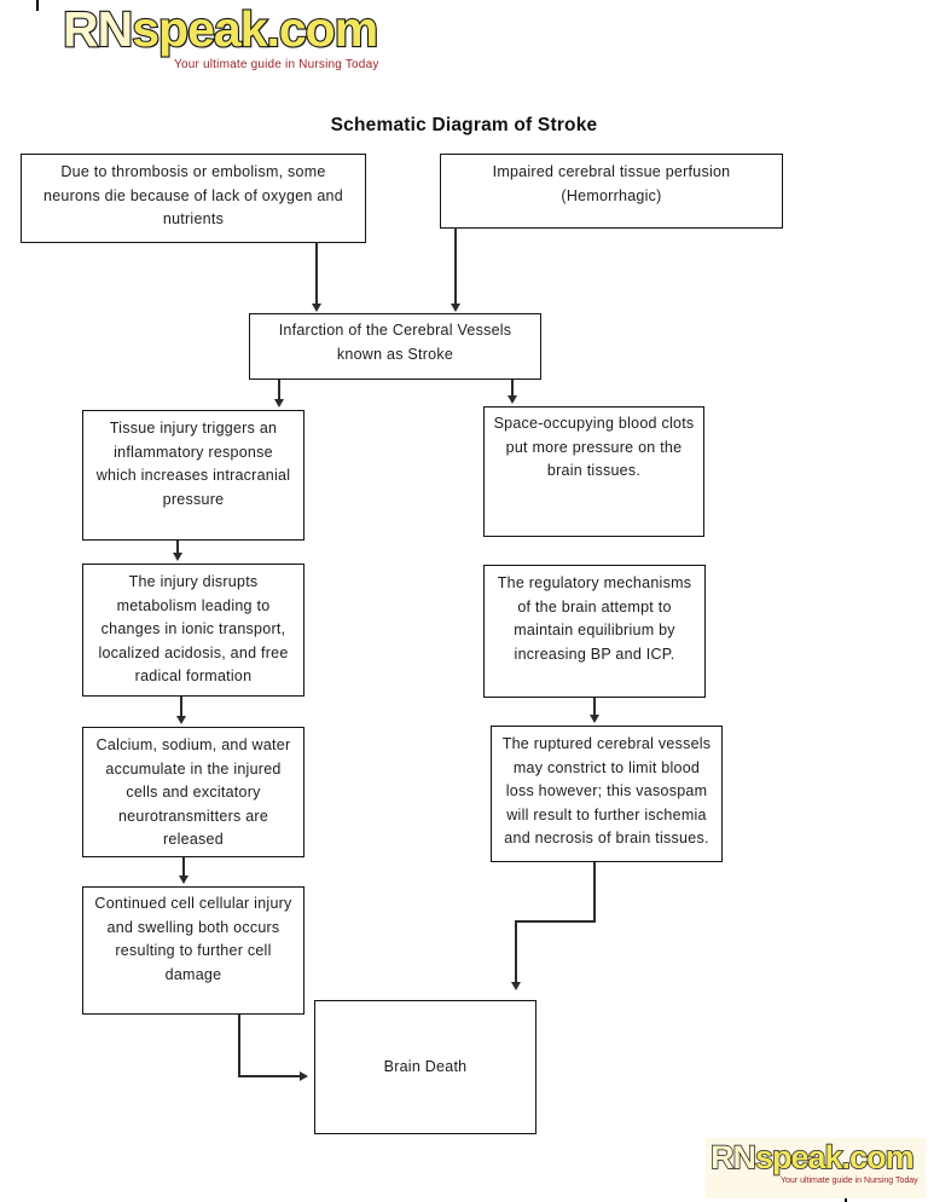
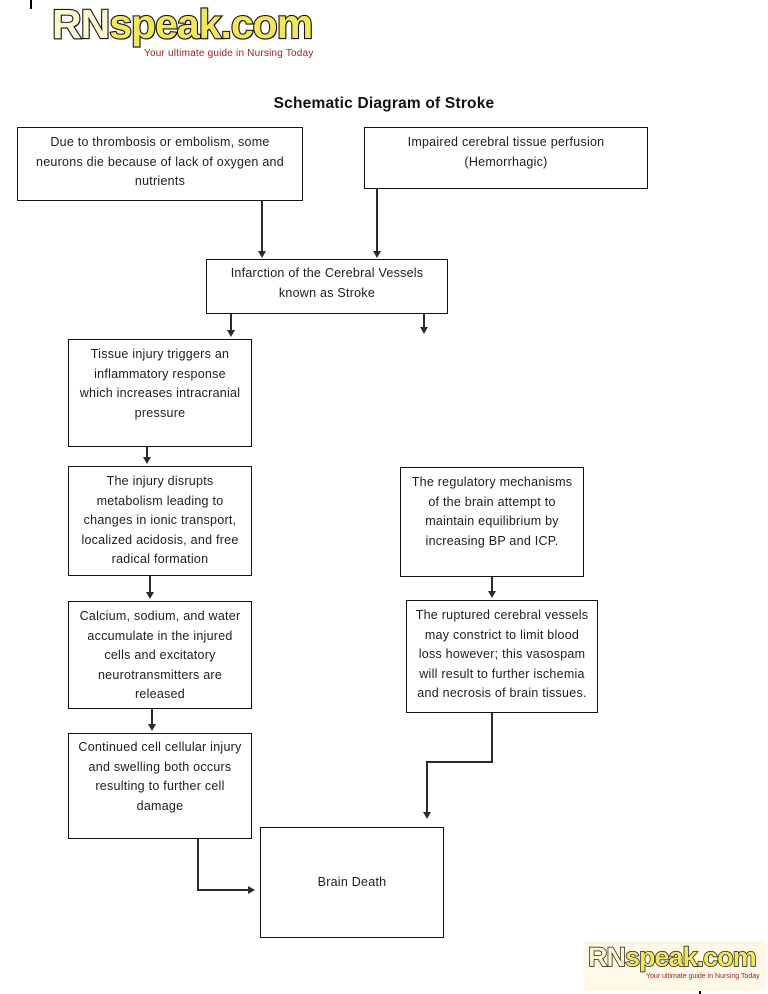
  RNspeak.com
  Your ultimate guide in Nursing Today
  Schematic Diagram of Stroke
  Due to thrombosis or embolism, some
  neurons die because of lack of oxygen and
  nutrients
  Impaired cerebral tissue perfusion
  (Hemorrhagic)
  Infarction of the Cerebral Vessels
  known as Stroke
  Tissue injury triggers an
  inflammatory response
  which increases intracranial
  pressure
- Space-occupying blood clots
- put more pressure on the
- brain tissues.
  The injury disrupts
  metabolism leading to
  changes in ionic transport,
  localized acidosis, and free
  radical formation
  The regulatory mechanisms
  of the brain attempt to
  maintain equilibrium by
  increasing BP and ICP.
  Calcium, sodium, and water
  accumulate in the injured
  cells and excitatory
  neurotransmitters are
  released
  The ruptured cerebral vessels
  may constrict to limit blood
  loss however; this vasospam
  will result to further ischemia
  and necrosis of brain tissues.
  Continued cell cellular injury
  and swelling both occurs
  resulting to further cell
  damage
  Brain Death
  RNspeak.com
